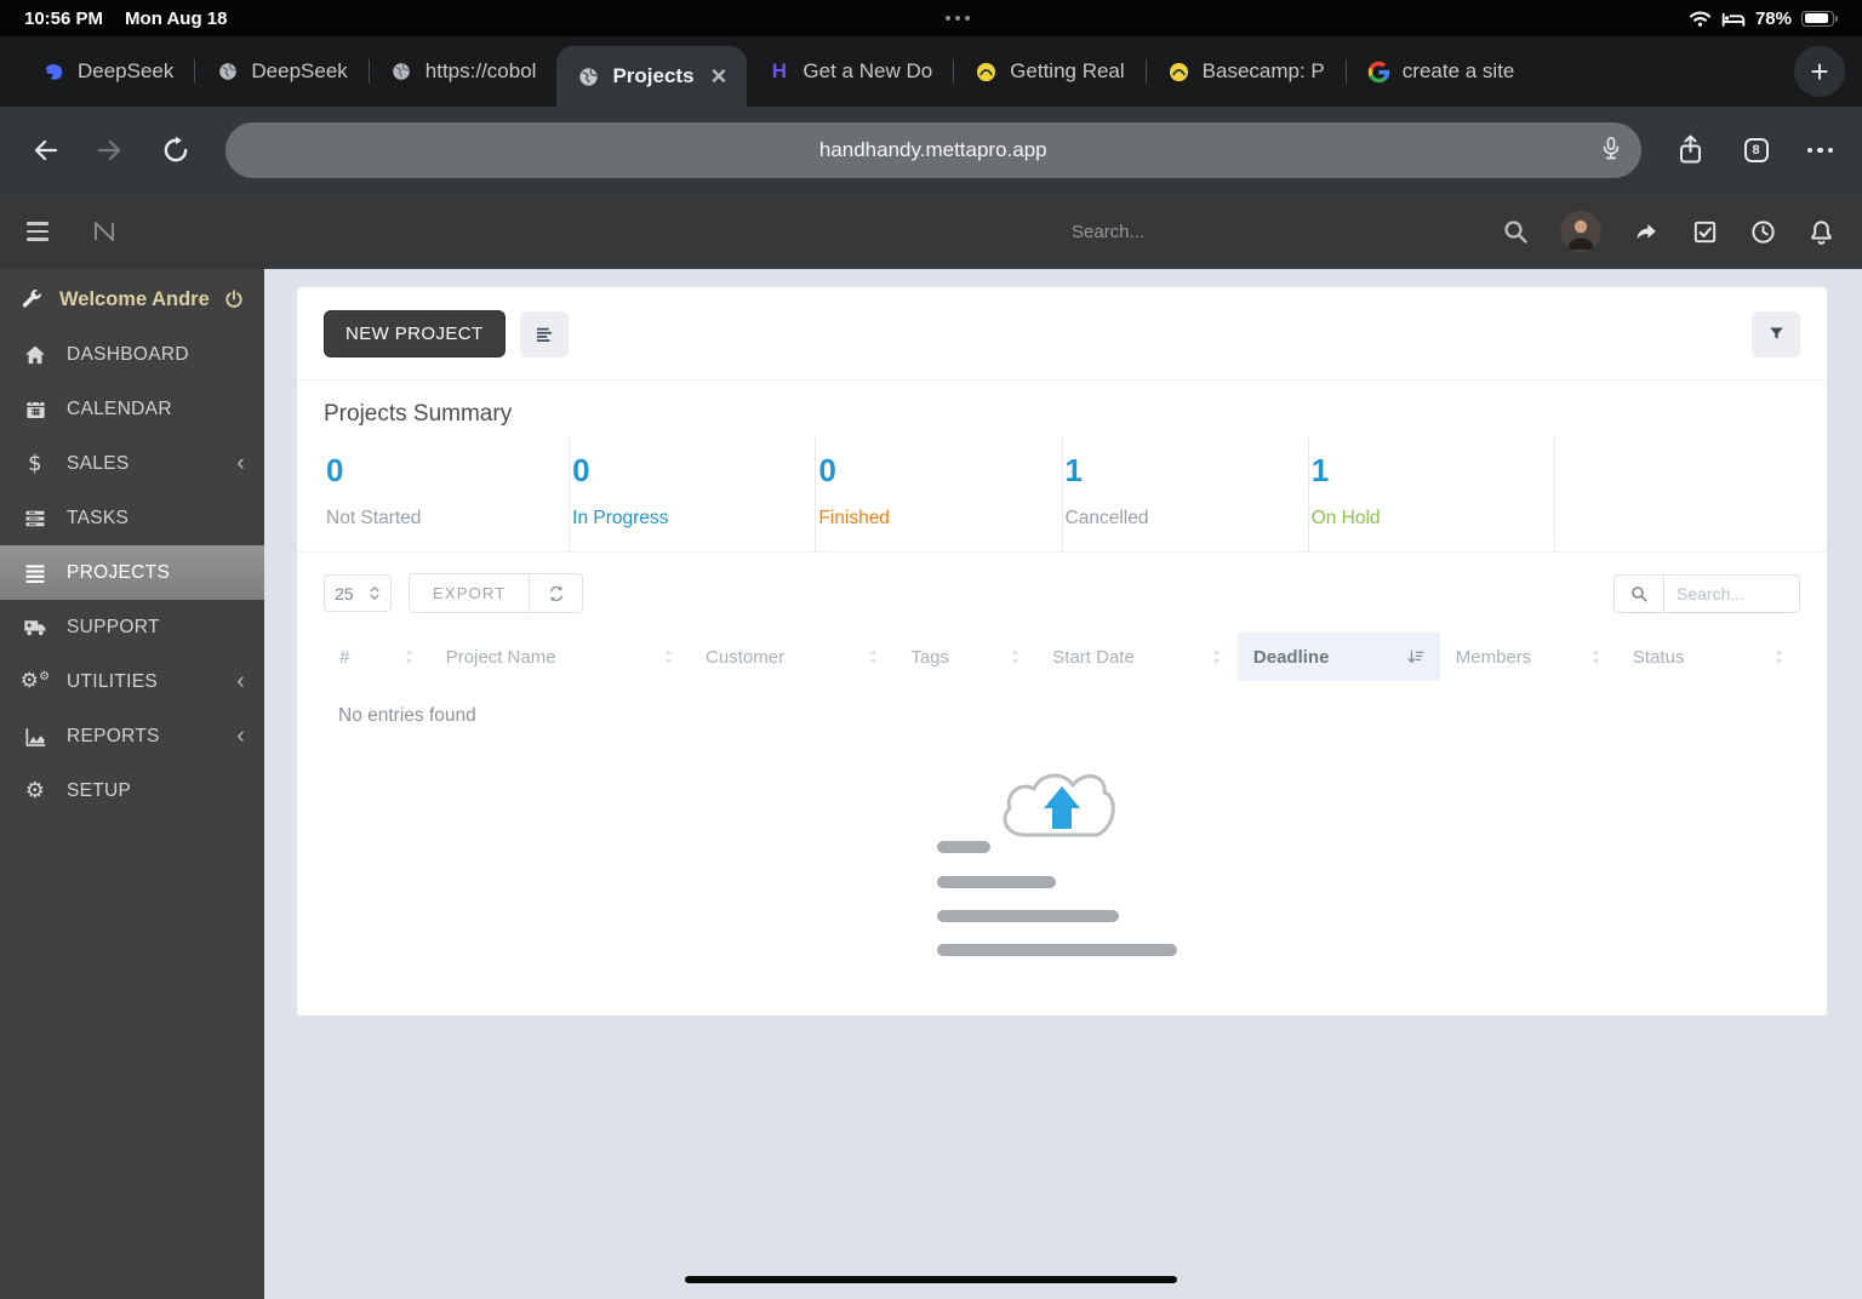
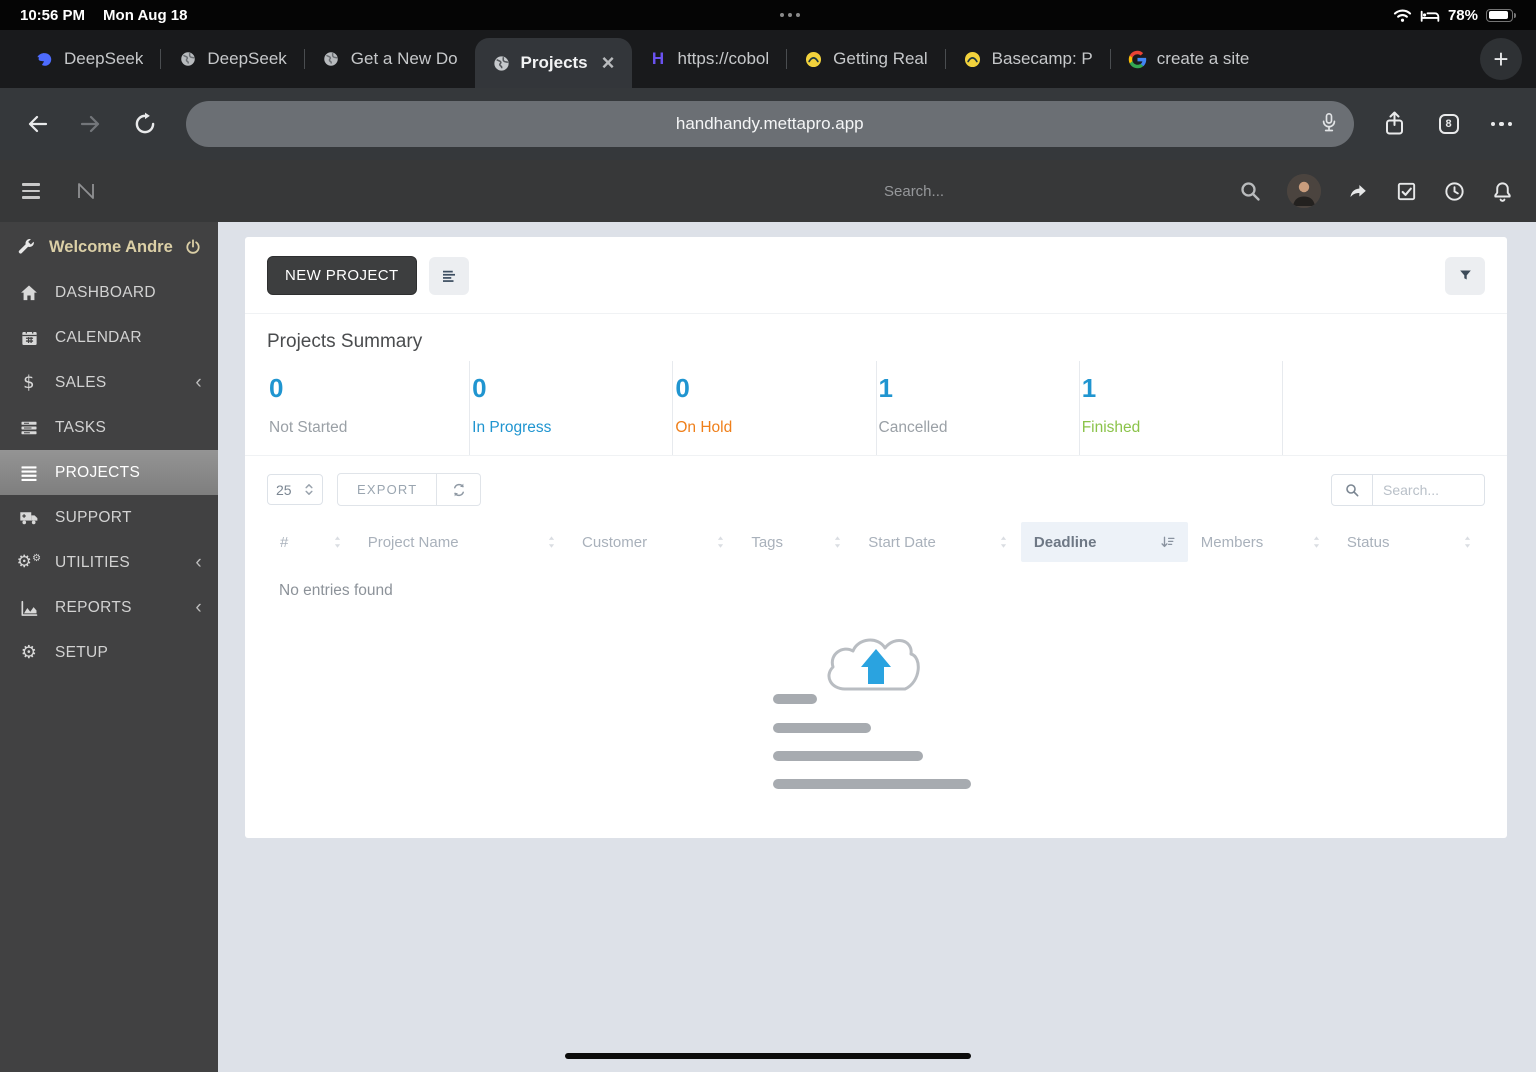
  10:56 PM
  Mon Aug 18
  78%
  DeepSeek
  DeepSeek
- https://cobol
+ Get a New Do
  Projects
  ×
  H
- Get a New Do
+ https://cobol
  Getting Real
  Basecamp: P
  create a site
  +
  handhandy.mettapro.app
  8
  Search...
  Welcome Andre
  DASHBOARD
  CALENDAR
  $
  SALES
  ‹
  TASKS
  PROJECTS
  SUPPORT
  ⚙
  ⚙
  UTILITIES
  ‹
  REPORTS
  ‹
  ⚙
  SETUP
  NEW PROJECT
  Projects Summary
  0
  Not Started
  0
  In Progress
  0
- Finished
+ On Hold
  1
  Cancelled
  1
- On Hold
+ Finished
  25
  EXPORT
  Search...
  #
  Project Name
  Customer
  Tags
  Start Date
  Deadline
  Members
  Status
  No entries found
